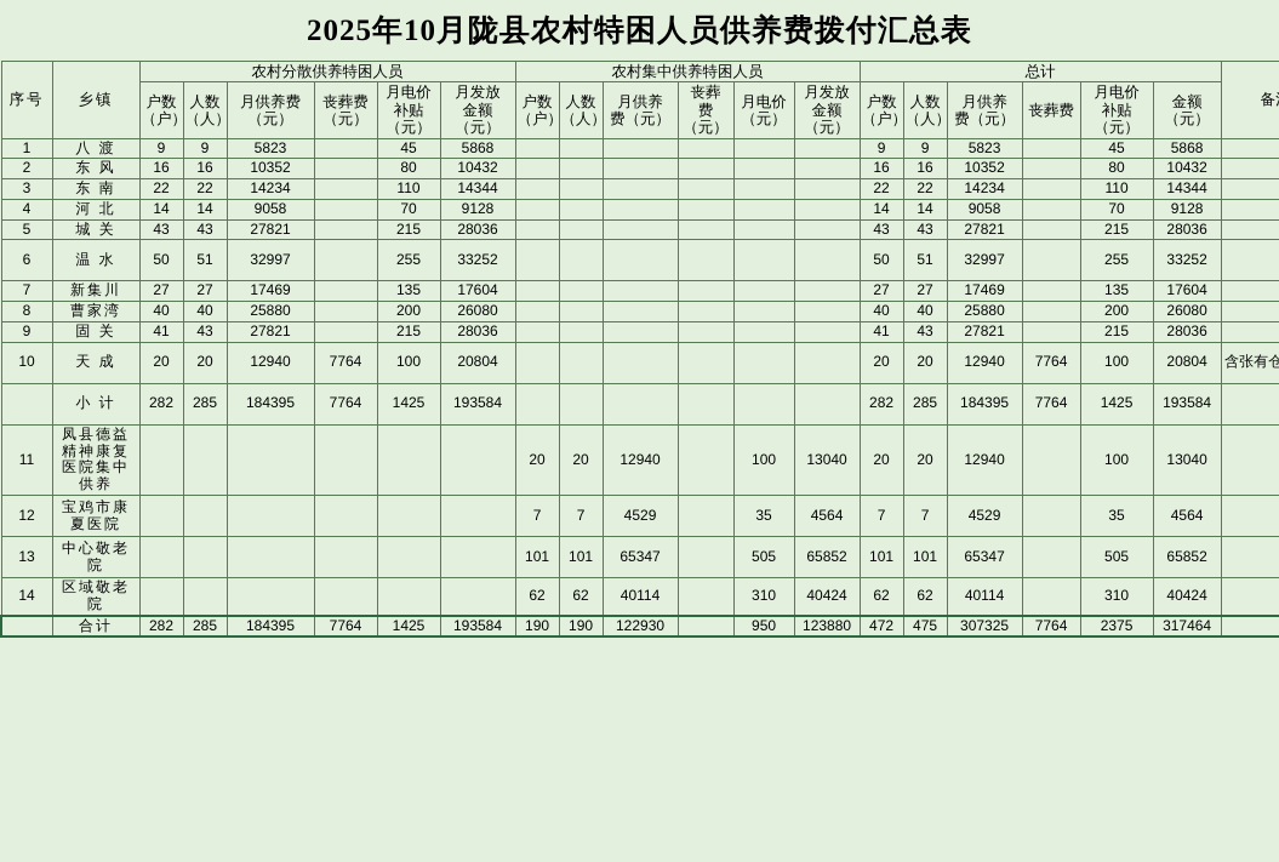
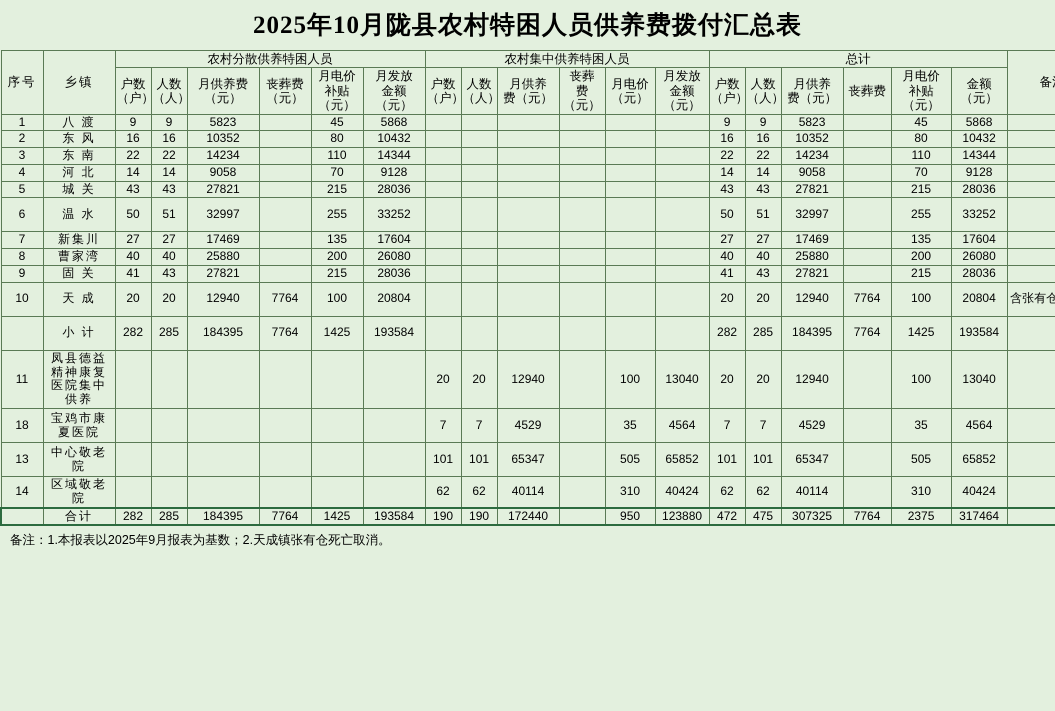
  2025年10月陇县农村特困人员供养费拨付汇总表
  序号	乡镇	农村分散供养特困人员	农村集中供养特困人员	总计	备
  户数（户）	人数（人）	月供养费（元）	丧葬费（元）	月电价补贴（元）	月发放金额（元）	户数（户）	人数（人）	月供养费（元）	丧葬费（元）	月电价（元）	月发放金额（元）	户数（户）	人数（人）	月供养费（元）	丧葬费	月电价补贴（元）	金额（元）
  1	八 渡	9	9	5823		45	5868							9	9	5823		45	5868
  2	东 风	16	16	10352		80	10432							16	16	10352		80	10432
  3	东 南	22	22	14234		110	14344							22	22	14234		110	14344
  4	河 北	14	14	9058		70	9128							14	14	9058		70	9128
  5	城 关	43	43	27821		215	28036							43	43	27821		215	28036
  6	温 水	50	51	32997		255	33252							50	51	32997		255	33252
  7	新集川	27	27	17469		135	17604							27	27	17469		135	17604
  8	曹家湾	40	40	25880		200	26080							40	40	25880		200	26080
  9	固 关	41	43	27821		215	28036							41	43	27821		215	28036
  10	天 成	20	20	12940	7764	100	20804							20	20	12940	7764	100	20804	含张有仓
  	小 计	282	285	184395	7764	1425	193584							282	285	184395	7764	1425	193584
  11	凤县德益精神康复医院集中供养							20	20	12940		100	13040	20	20	12940		100	13040
- 12	宝鸡市康夏医院							7	7	4529		35	4564	7	7	4529		35	4564
+ 18	宝鸡市康夏医院							7	7	4529		35	4564	7	7	4529		35	4564
  13	中心敬老院							101	101	65347		505	65852	101	101	65347		505	65852
  14	区域敬老院							62	62	40114		310	40424	62	62	40114		310	40424
- 	合计	282	285	184395	7764	1425	193584	190	190	122930		950	123880	472	475	307325	7764	2375	317464
+ 	合计	282	285	184395	7764	1425	193584	190	190	172440		950	123880	472	475	307325	7764	2375	317464
+ 备注：1.本报表以2025年9月报表为基数；2.天成镇张有仓死亡取消。
